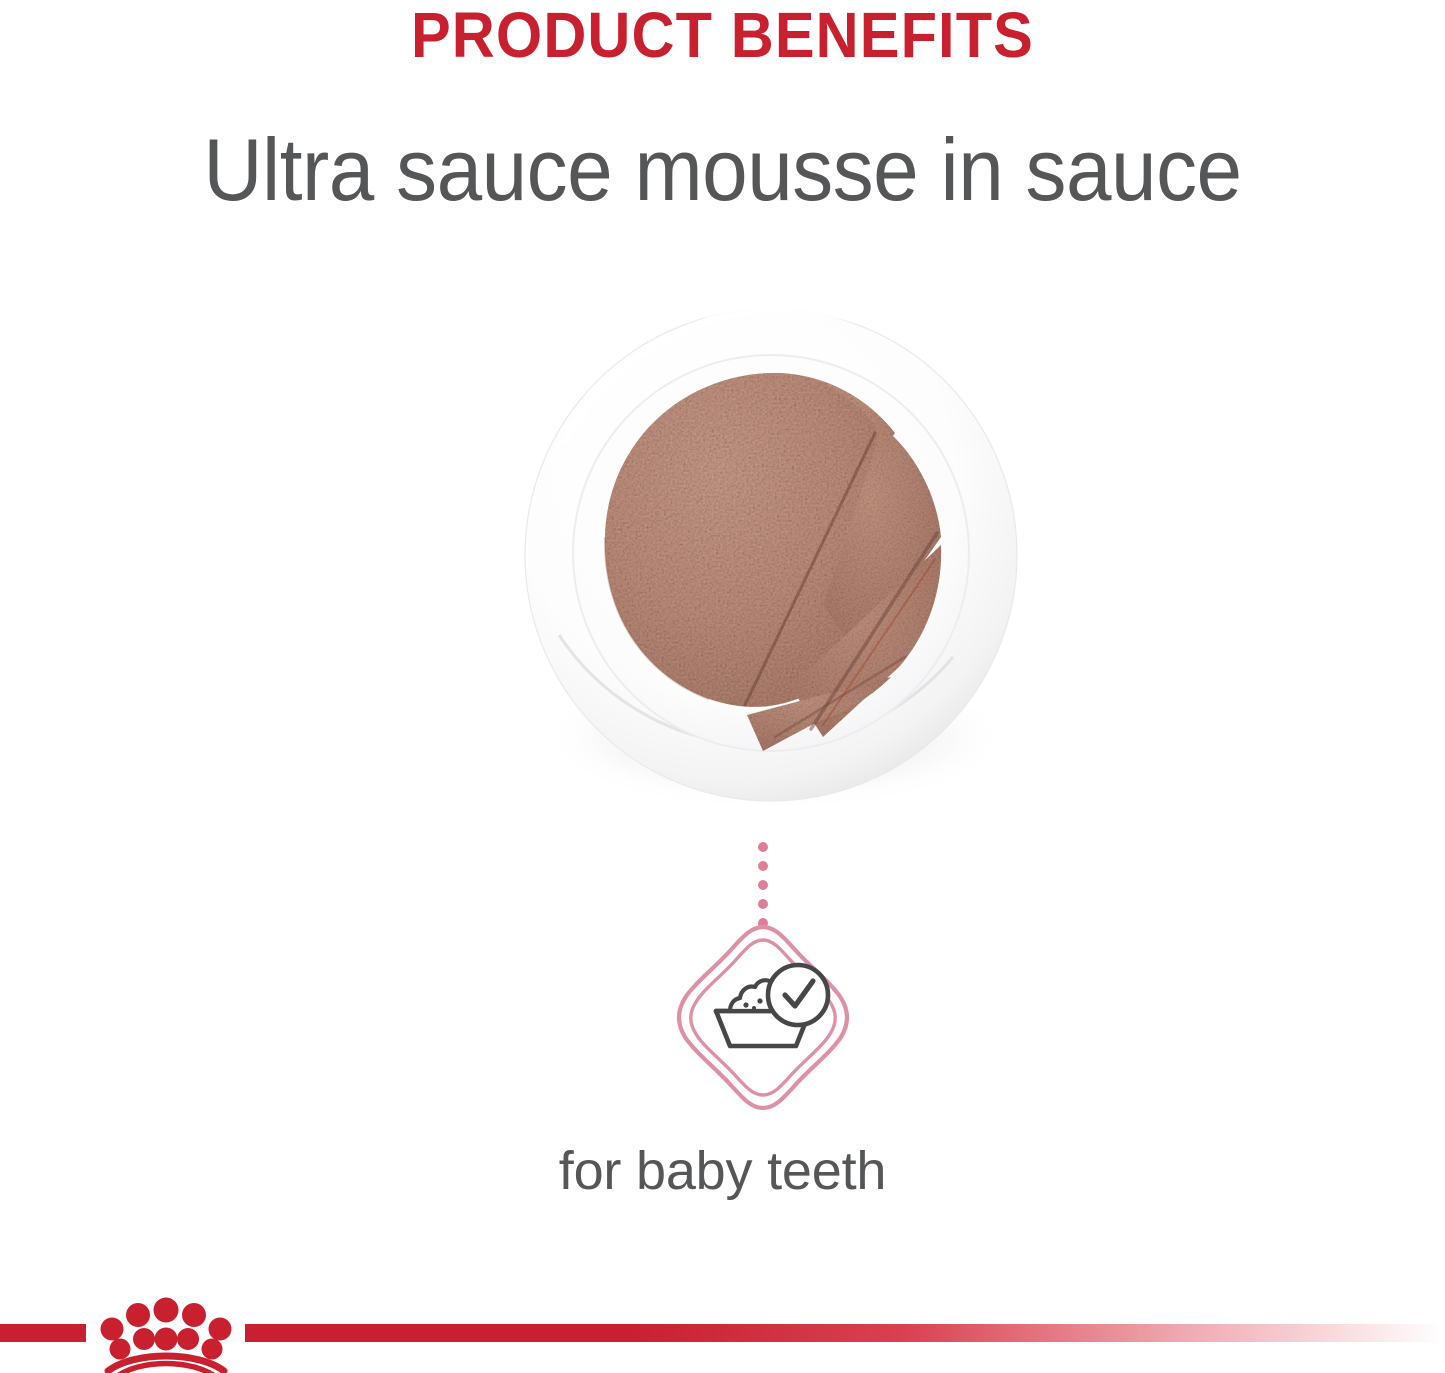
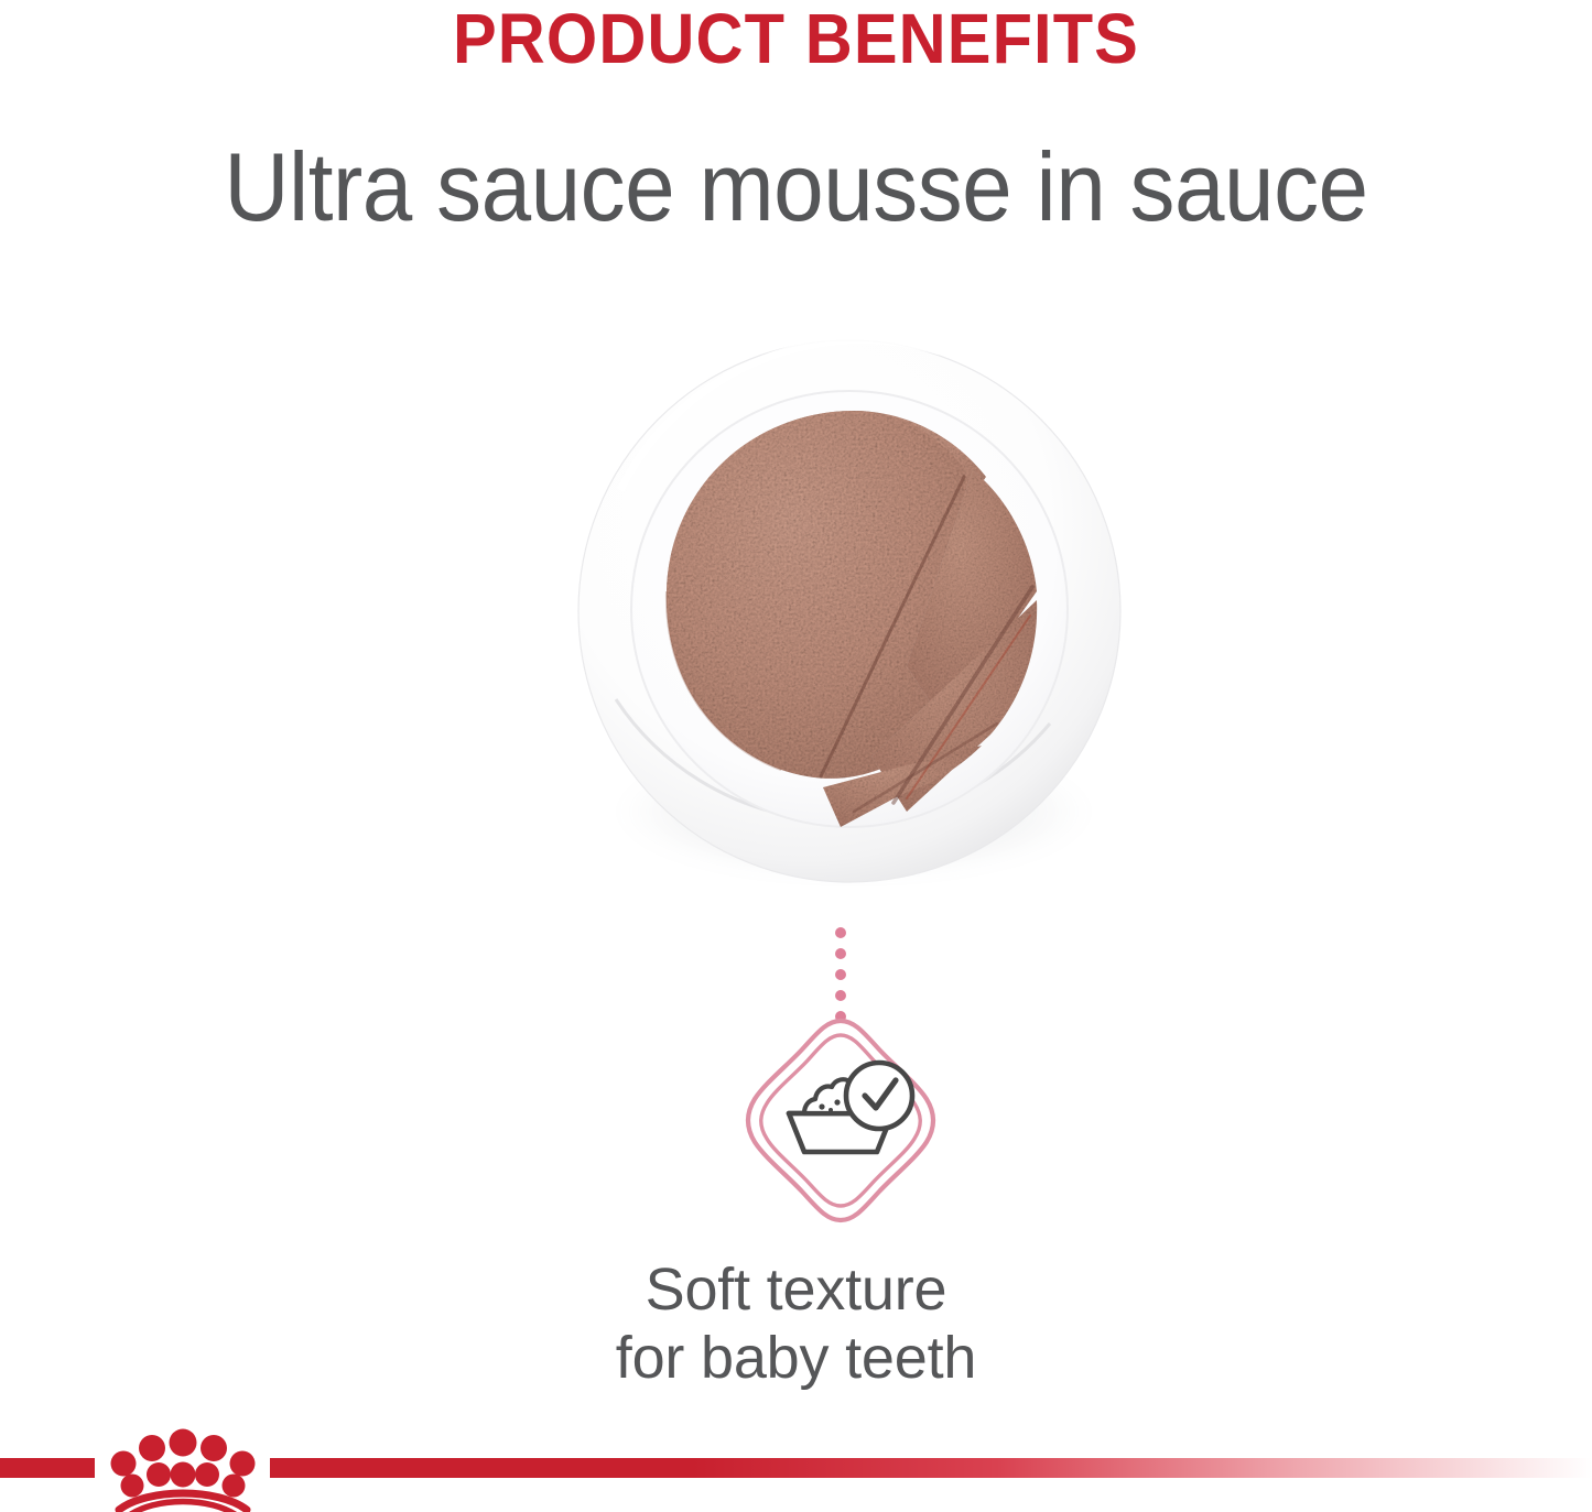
  PRODUCT BENEFITS
  Ultra sauce mousse in sauce
+ Soft texture
  for baby teeth
